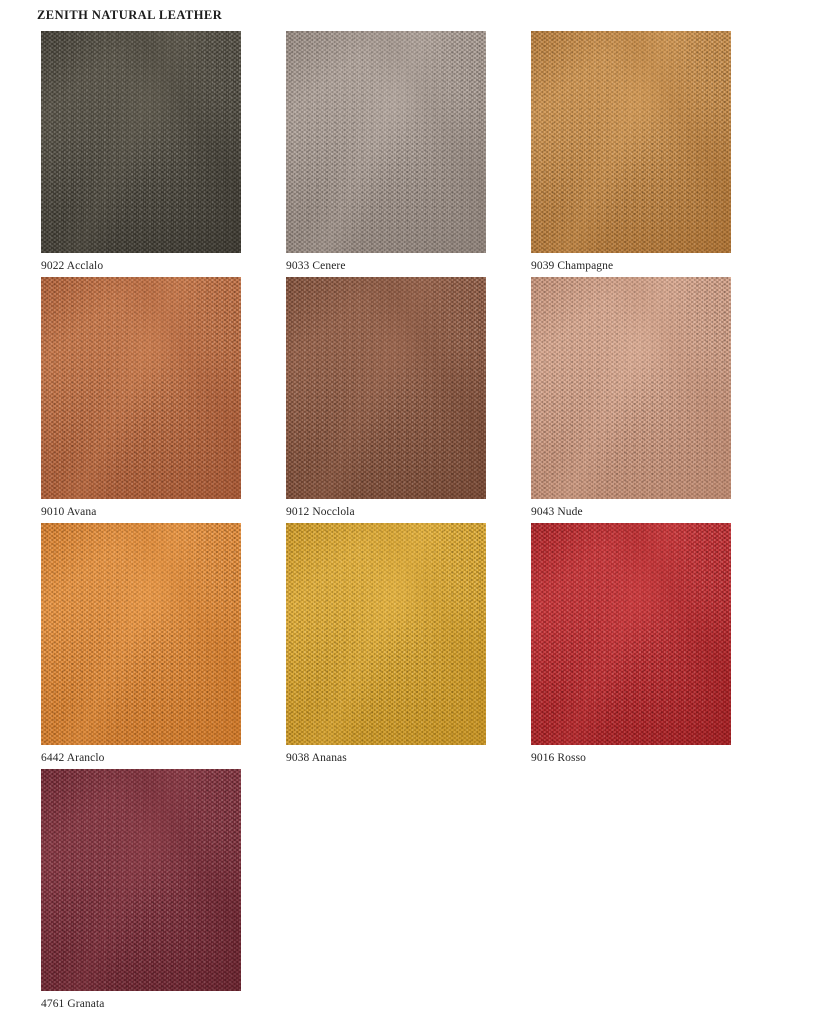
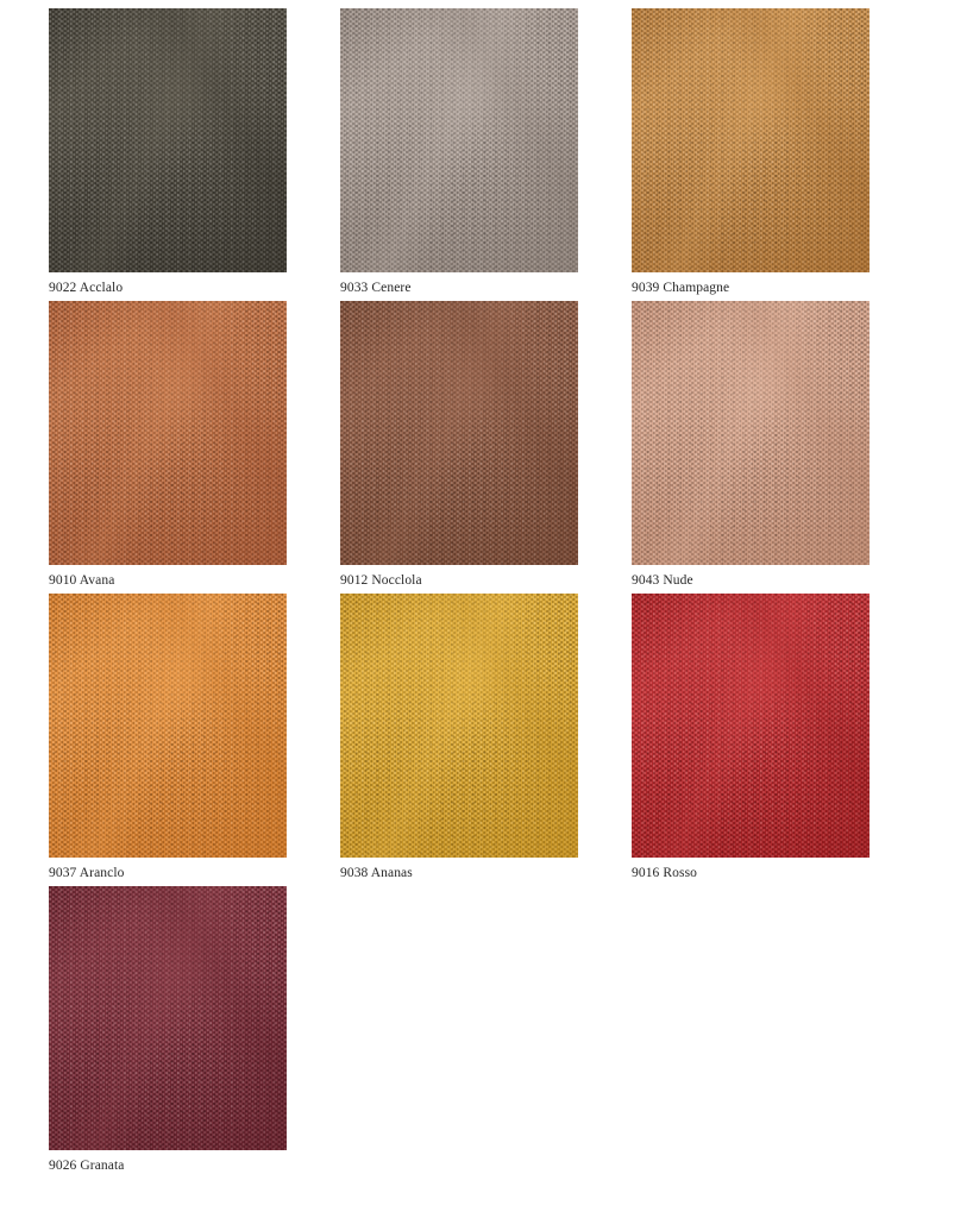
- ZENITH NATURAL LEATHER
  9022 Acclalo
  9033 Cenere
  9039 Champagne
  9010 Avana
  9012 Nocclola
  9043 Nude
- 6442 Aranclo
+ 9037 Aranclo
  9038 Ananas
  9016 Rosso
- 4761 Granata
+ 9026 Granata
